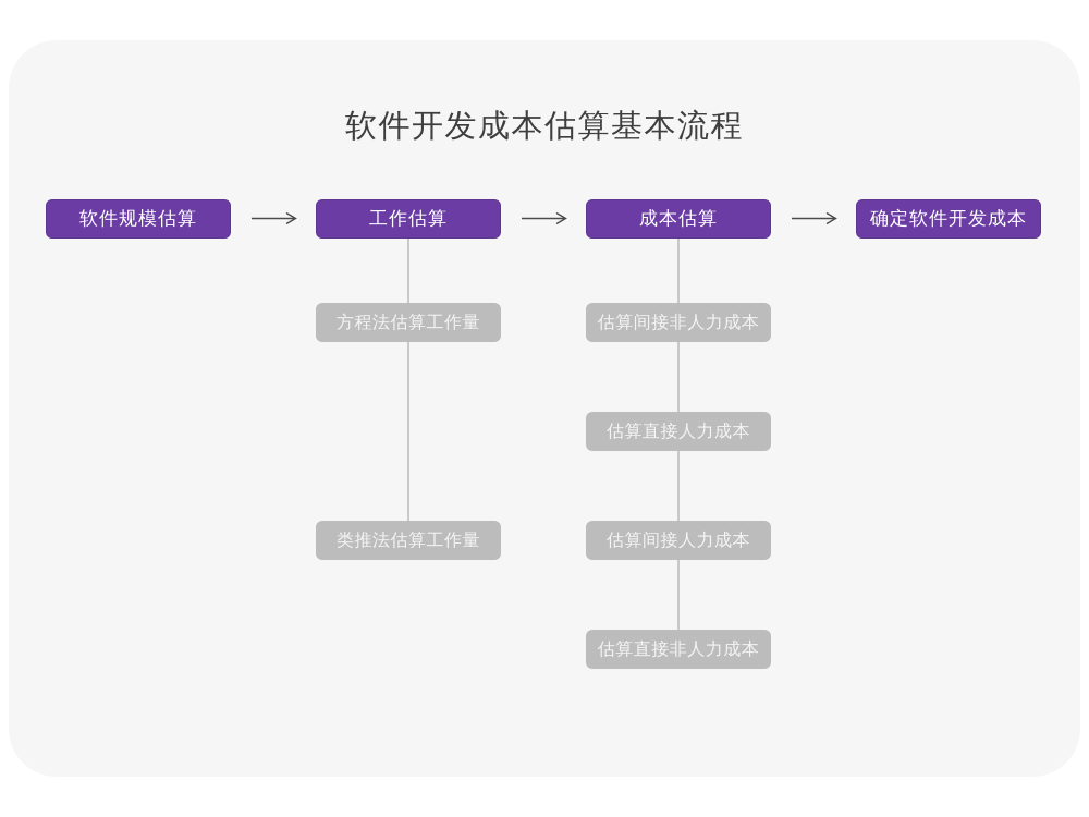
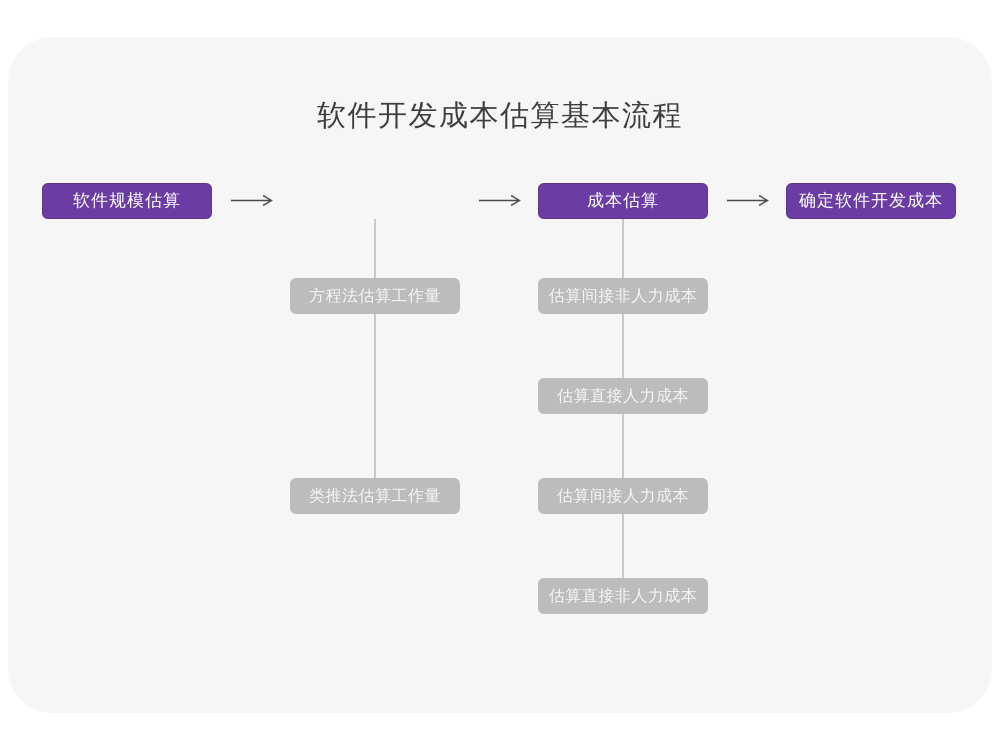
  软件开发成本估算基本流程
  软件规模估算
- 工作估算
  成本估算
  确定软件开发成本
  方程法估算工作量
  类推法估算工作量
  估算间接非人力成本
  估算直接人力成本
  估算间接人力成本
  估算直接非人力成本
